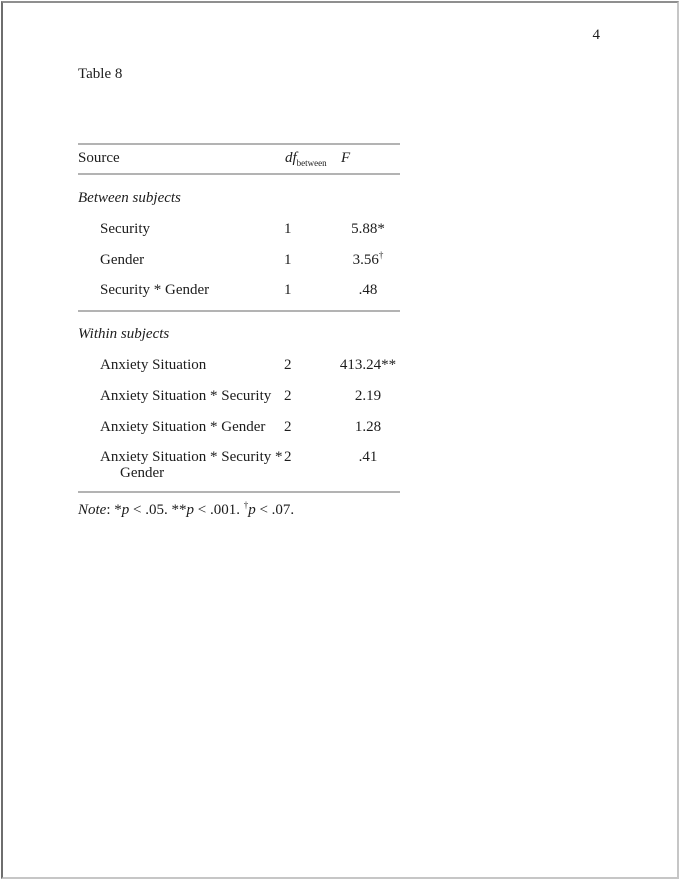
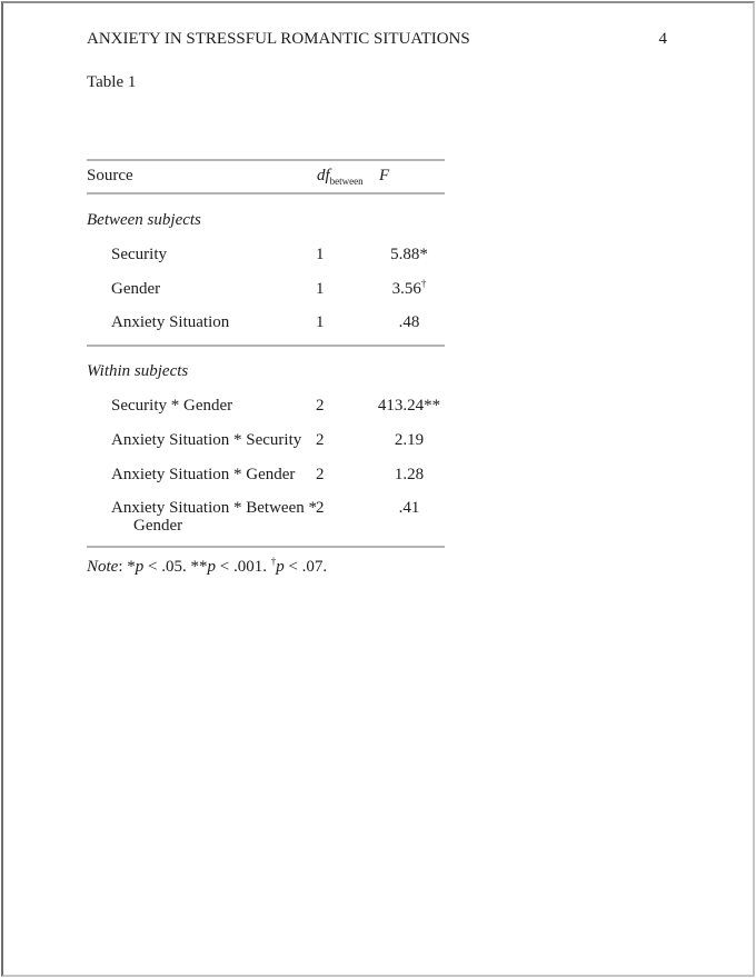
+ ANXIETY IN STRESSFUL ROMANTIC SITUATIONS
  4
- Table 8
+ Table 1
  Source
  dfbetween
  F
  Between subjects
  Security
  1
  5.88*
  Gender
  1
  3.56†
- Security * Gender
+ Anxiety Situation
  1
  .48
  Within subjects
- Anxiety Situation
+ Security * Gender
  2
  413.24**
  Anxiety Situation * Security
  2
  2.19
  Anxiety Situation * Gender
  2
  1.28
- Anxiety Situation * Security *
+ Anxiety Situation * Between *
  Gender
  2
  .41
  Note: *p < .05. **p < .001. †p < .07.
